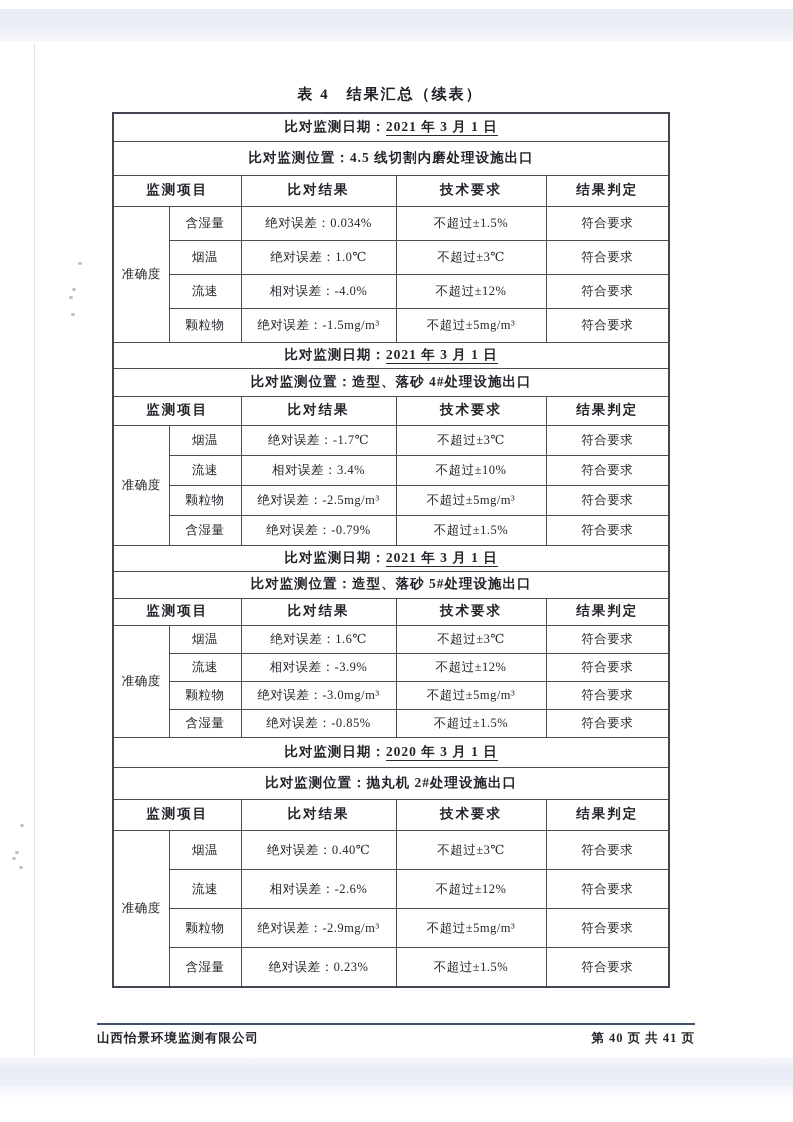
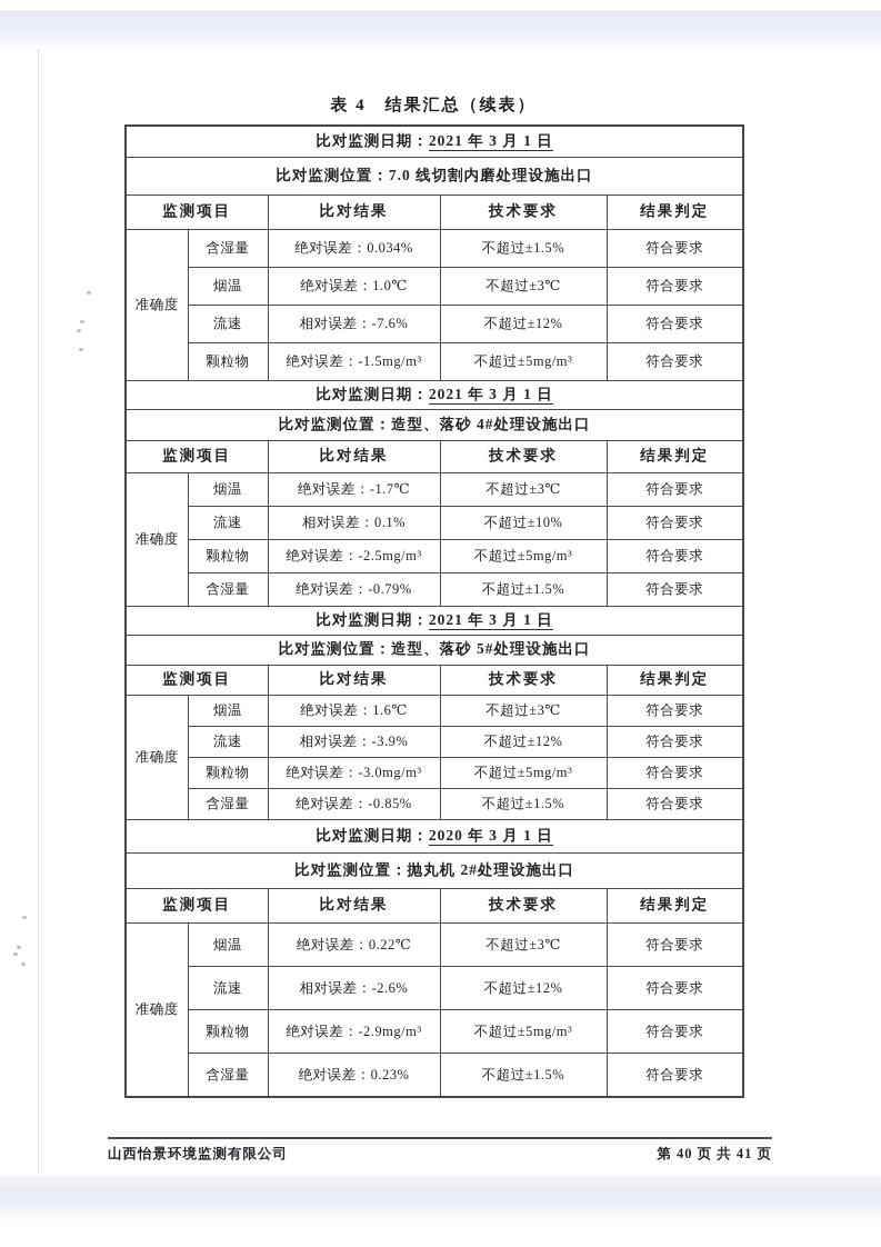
  表 4 结果汇总（续表）
  比对监测日期：2021 年 3 月 1 日
- 比对监测位置：4.5 线切割内磨处理设施出口
+ 比对监测位置：7.0 线切割内磨处理设施出口
  监测项目	比对结果	技术要求	结果判定
  准确度	含湿量	绝对误差：0.034%	不超过±1.5%	符合要求
  烟温	绝对误差：1.0℃	不超过±3℃	符合要求
- 流速	相对误差：-4.0%	不超过±12%	符合要求
+ 流速	相对误差：-7.6%	不超过±12%	符合要求
  颗粒物	绝对误差：-1.5mg/m³	不超过±5mg/m³	符合要求
  比对监测日期：2021 年 3 月 1 日
  比对监测位置：造型、落砂 4#处理设施出口
  监测项目	比对结果	技术要求	结果判定
  准确度	烟温	绝对误差：-1.7℃	不超过±3℃	符合要求
- 流速	相对误差：3.4%	不超过±10%	符合要求
+ 流速	相对误差：0.1%	不超过±10%	符合要求
  颗粒物	绝对误差：-2.5mg/m³	不超过±5mg/m³	符合要求
  含湿量	绝对误差：-0.79%	不超过±1.5%	符合要求
  比对监测日期：2021 年 3 月 1 日
  比对监测位置：造型、落砂 5#处理设施出口
  监测项目	比对结果	技术要求	结果判定
  准确度	烟温	绝对误差：1.6℃	不超过±3℃	符合要求
  流速	相对误差：-3.9%	不超过±12%	符合要求
  颗粒物	绝对误差：-3.0mg/m³	不超过±5mg/m³	符合要求
  含湿量	绝对误差：-0.85%	不超过±1.5%	符合要求
  比对监测日期：2020 年 3 月 1 日
  比对监测位置：抛丸机 2#处理设施出口
  监测项目	比对结果	技术要求	结果判定
- 准确度	烟温	绝对误差：0.40℃	不超过±3℃	符合要求
+ 准确度	烟温	绝对误差：0.22℃	不超过±3℃	符合要求
  流速	相对误差：-2.6%	不超过±12%	符合要求
  颗粒物	绝对误差：-2.9mg/m³	不超过±5mg/m³	符合要求
  含湿量	绝对误差：0.23%	不超过±1.5%	符合要求
  山西怡景环境监测有限公司
  第 40 页 共 41 页
